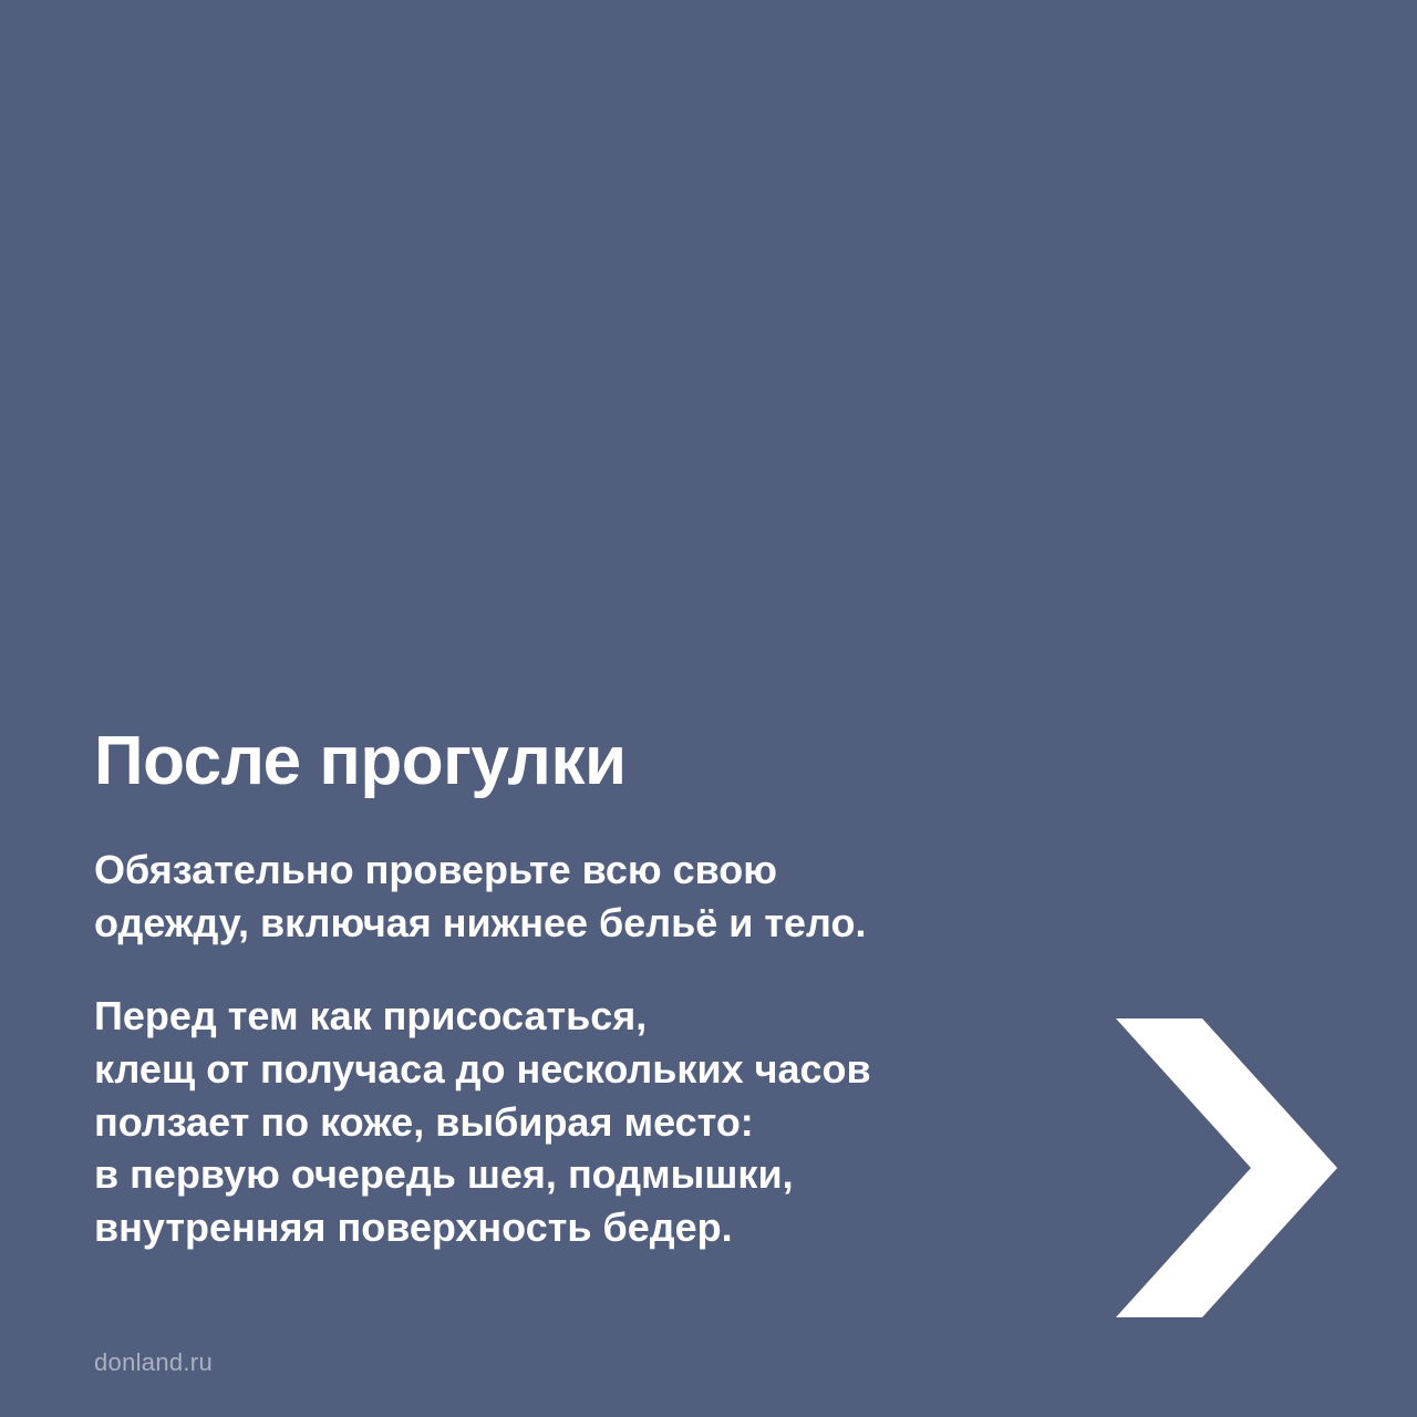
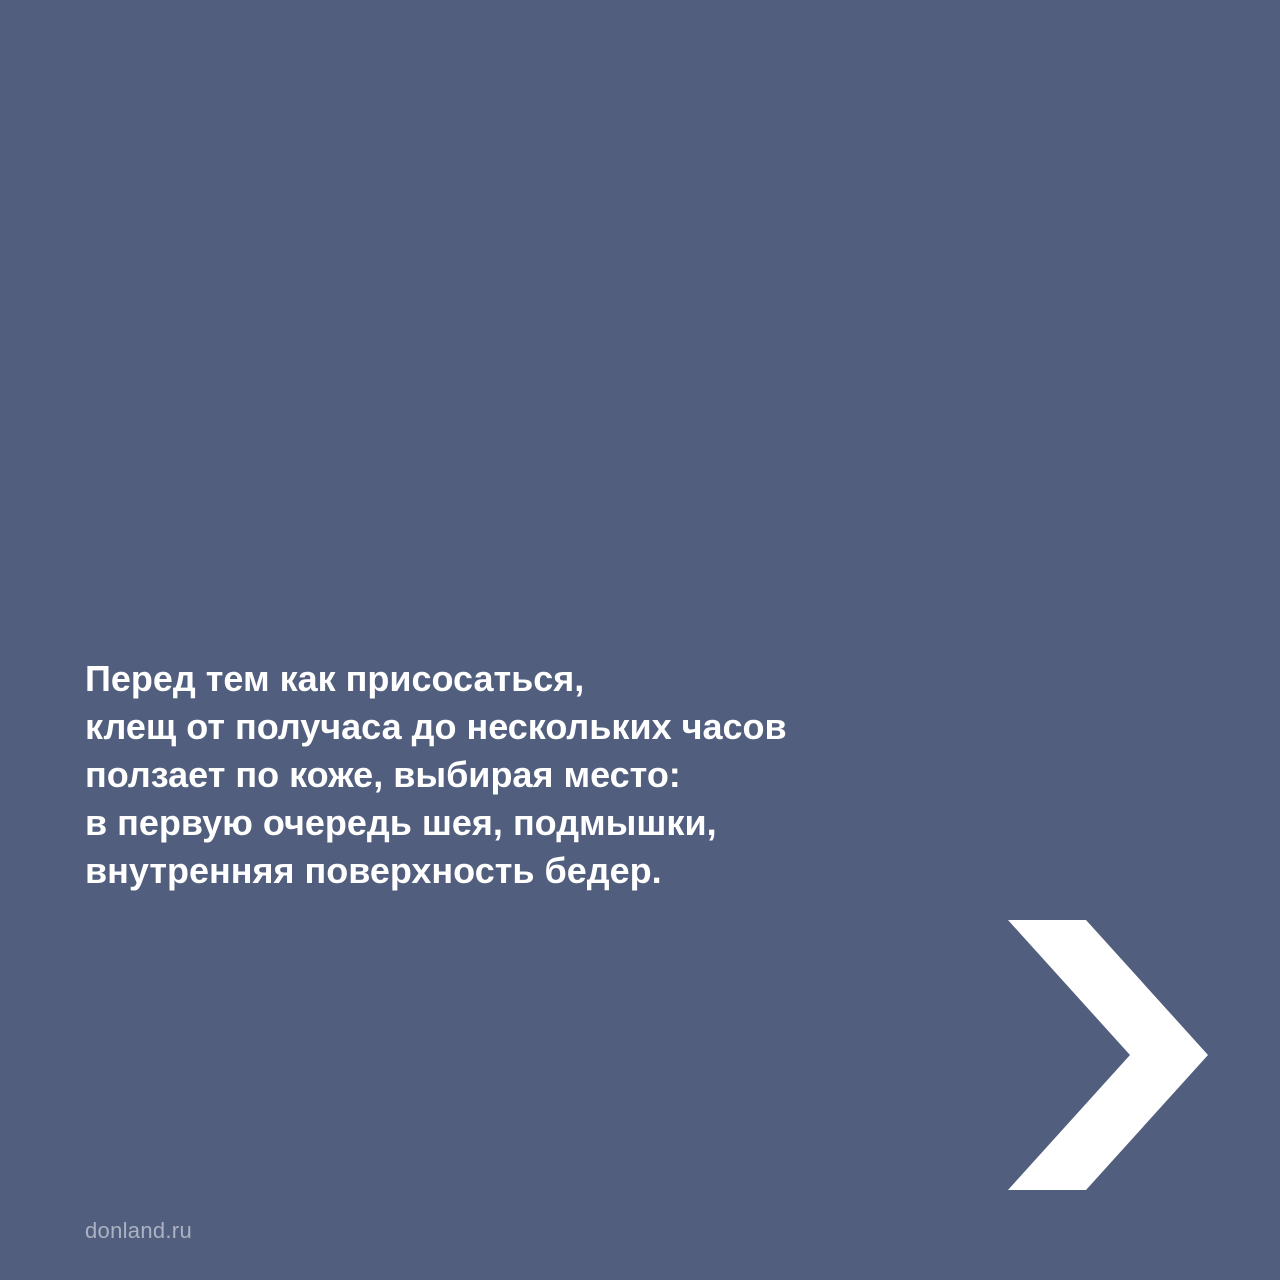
- После прогулки
- Обязательно проверьте всю свою
- одежду, включая нижнее бельё и тело.
  Перед тем как присосаться,
  клещ от получаса до нескольких часов
  ползает по коже, выбирая место:
  в первую очередь шея, подмышки,
  внутренняя поверхность бедер.
  donland.ru
